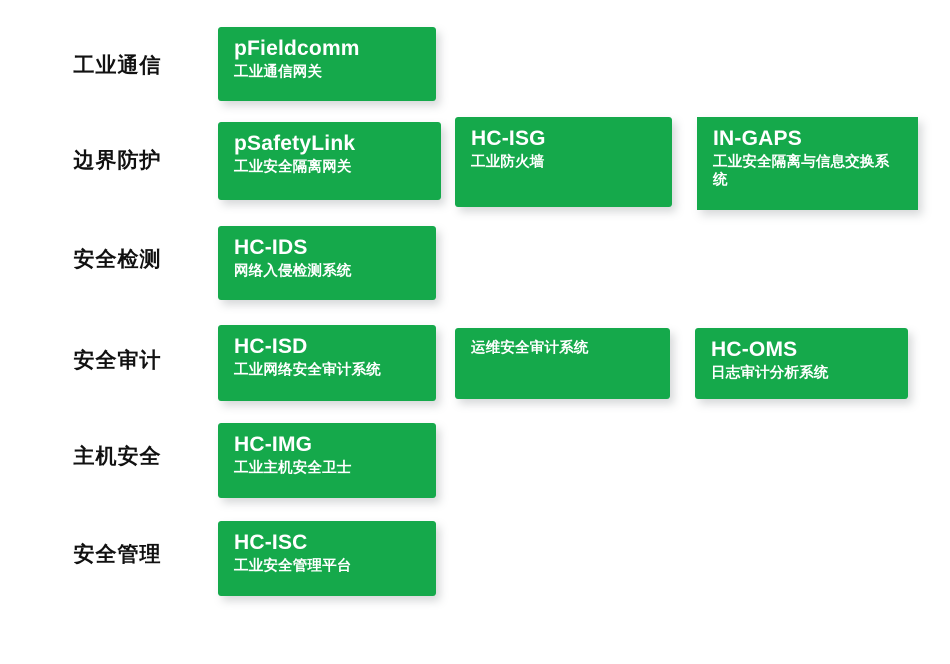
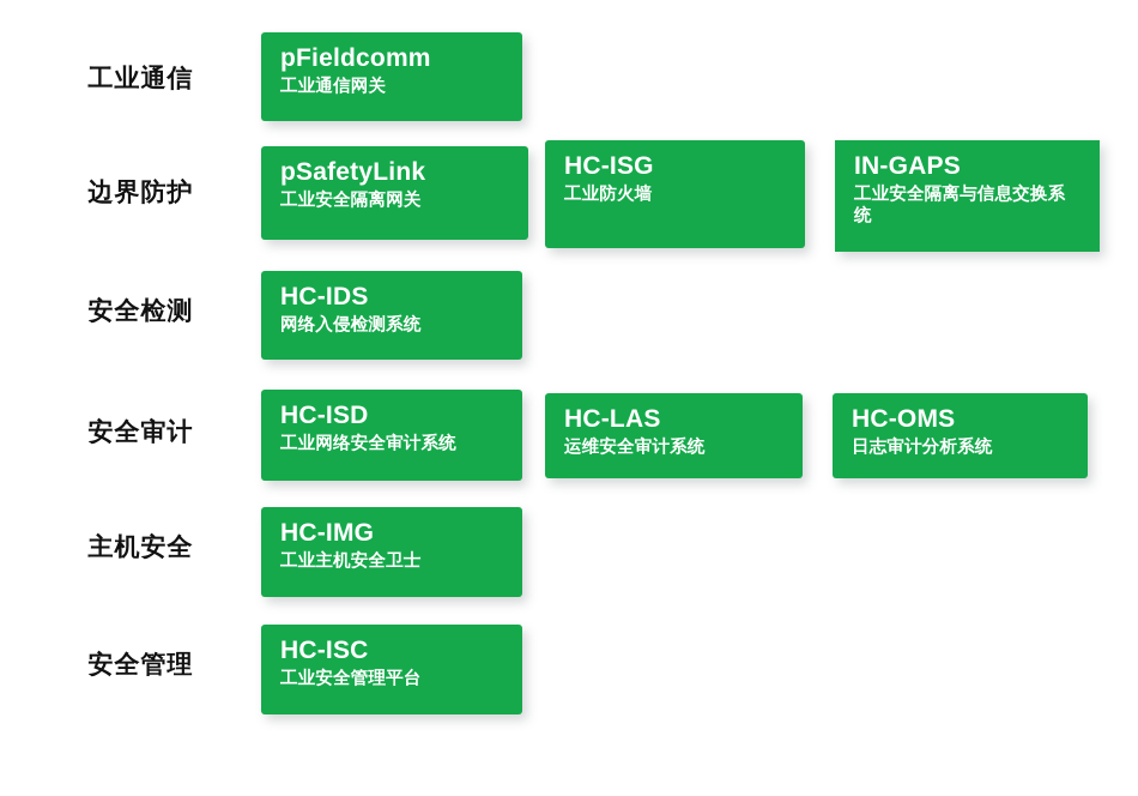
  工业通信
  pFieldcomm
  工业通信网关
  边界防护
  pSafetyLink
  工业安全隔离网关
  HC-ISG
  工业防火墙
  IN-GAPS
  工业安全隔离与信息交换系统
  安全检测
  HC-IDS
  网络入侵检测系统
  安全审计
  HC-ISD
  工业网络安全审计系统
+ HC-LAS
  运维安全审计系统
  HC-OMS
  日志审计分析系统
  主机安全
  HC-IMG
  工业主机安全卫士
  安全管理
  HC-ISC
  工业安全管理平台
